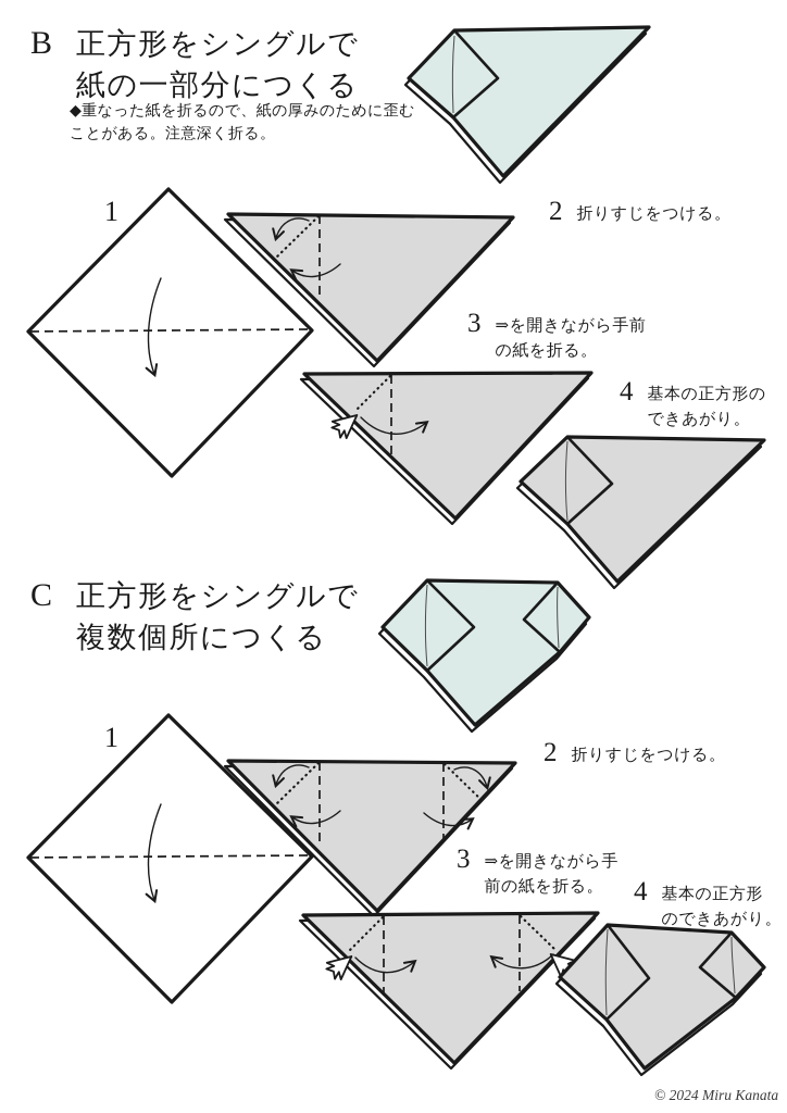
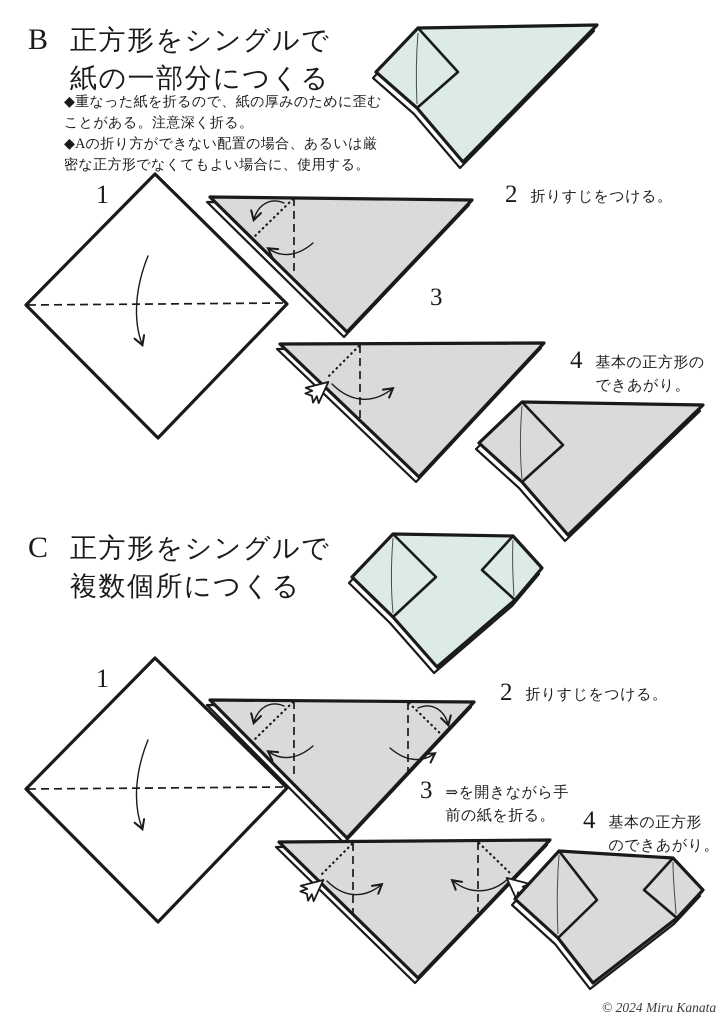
  B
  正方形をシングルで
  紙の一部分につくる
  ◆重なった紙を折るので、紙の厚みのために歪むことがある。注意深く折る。
+ ◆Aの折り方ができない配置の場合、あるいは厳密な正方形でなくてもよい場合に、使用する。
  1
  2
  折りすじをつける。
  3
- ⇒を開きながら手前
- の紙を折る。
  4
  基本の正方形の
  できあがり。
  C
  正方形をシングルで
  複数個所につくる
  1
  2
  折りすじをつける。
  3
  ⇒を開きながら手
  前の紙を折る。
  4
  基本の正方形
  のできあがり。
  © 2024 Miru Kanata
